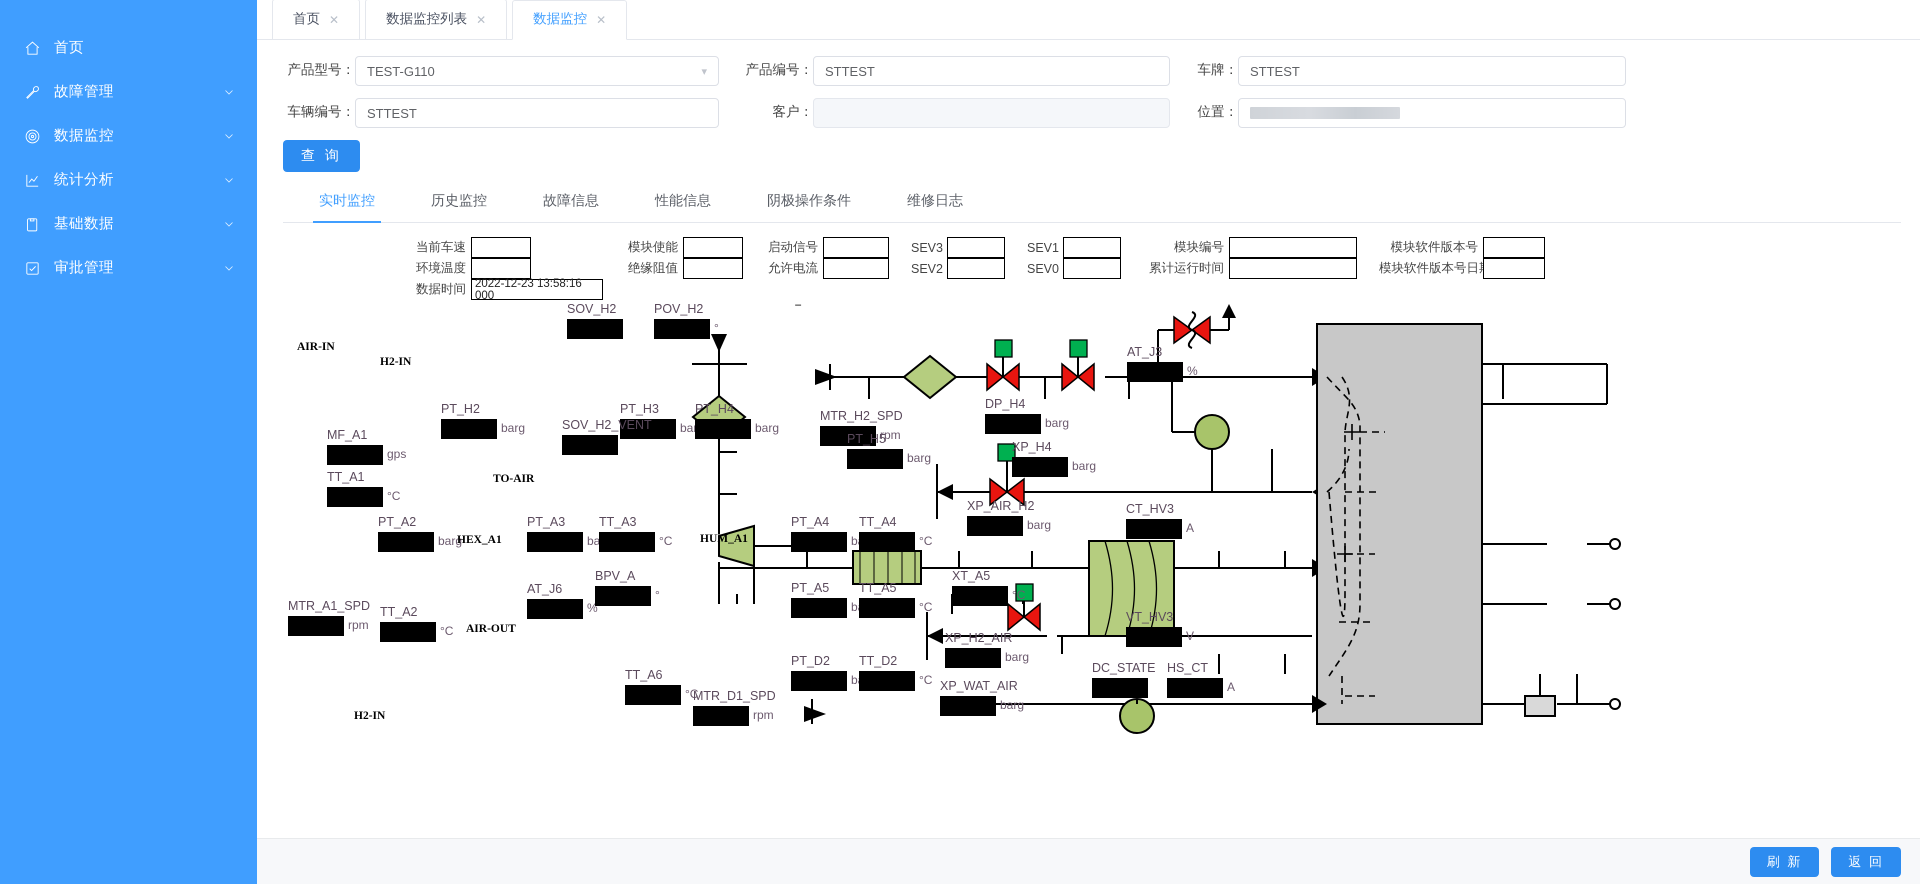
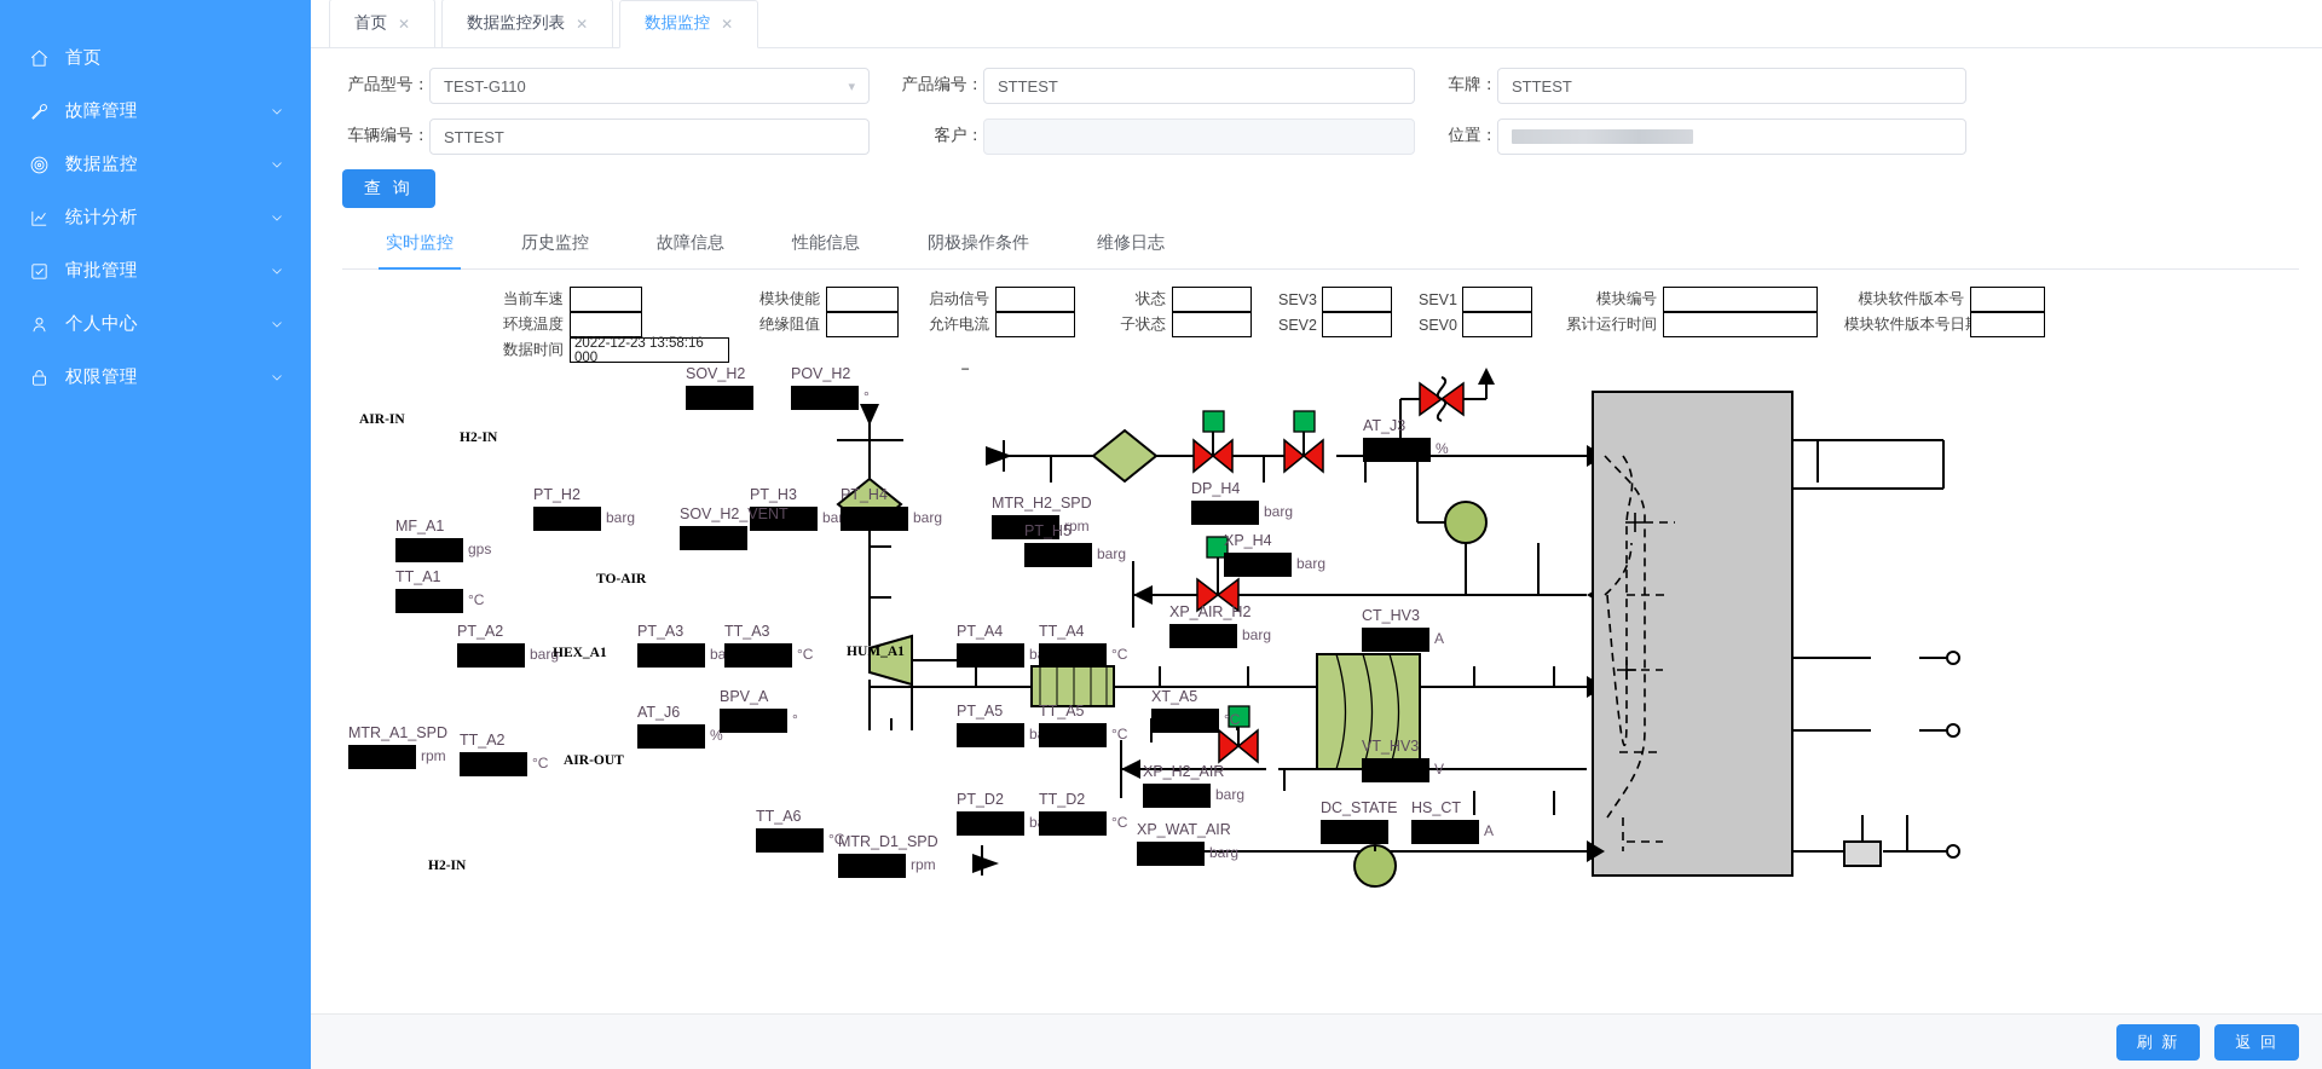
  首页
  故障管理
  数据监控
  统计分析
- 基础数据
  审批管理
+ 个人中心
+ 权限管理
  首页
  ✕
  数据监控列表
  ✕
  数据监控
  ✕
  产品型号：
  TEST-G110
  ▾
  产品编号：
  STTEST
  车牌：
  STTEST
  车辆编号：
  STTEST
  客户：
  位置：
  查 询
  实时监控
  历史监控
  故障信息
  性能信息
  阴极操作条件
  维修日志
  当前车速
  环境温度
  数据时间
  2022-12-23 13:58:16 000
  模块使能
  绝缘阻值
  启动信号
  允许电流
+ 状态
+ 子状态
  SEV3
  SEV2
  SEV1
  SEV0
  模块编号
  累计运行时间
  模块软件版本号
  模块软件版本号日
  AIR-IN
  H2-IN
  TO-AIR
  AIR-OUT
  H2-IN
  SOV_H2
  POV_H2
  °
  PT_H2
  barg
  PT_H3
  PT_H4
  barg
  MTR_H2_SPD
  rpm
  SOV_H2_VENT
  PT_H5
  barg
  MF_A1
  gps
  TT_A1
  °C
  PT_A2
  barg
  HEX_A1
  PT_A3
  TT_A3
  °C
  HUM_A1
  PT_A4
  TT_A4
  °C
  MTR_A1_SPD
  rpm
  TT_A2
  °C
  AT_J6
  %
  BPV_A
  °
  PT_A5
  TT_A5
  °C
  TT_A6
  °C
  PT_D2
  TT_D2
  °C
  MTR_D1_SPD
  rpm
  DP_H4
  barg
  XP_H4
  barg
  XP_AIR_H2
  barg
  XT_A5
  °C
  XP_H2_AIR
  barg
  XP_WAT_AIR
  barg
  AT_J3
  %
  CT_HV3
  A
  VT_HV3
  V
  DC_STATE
  HS_CT
  A
  刷 新
  返 回
